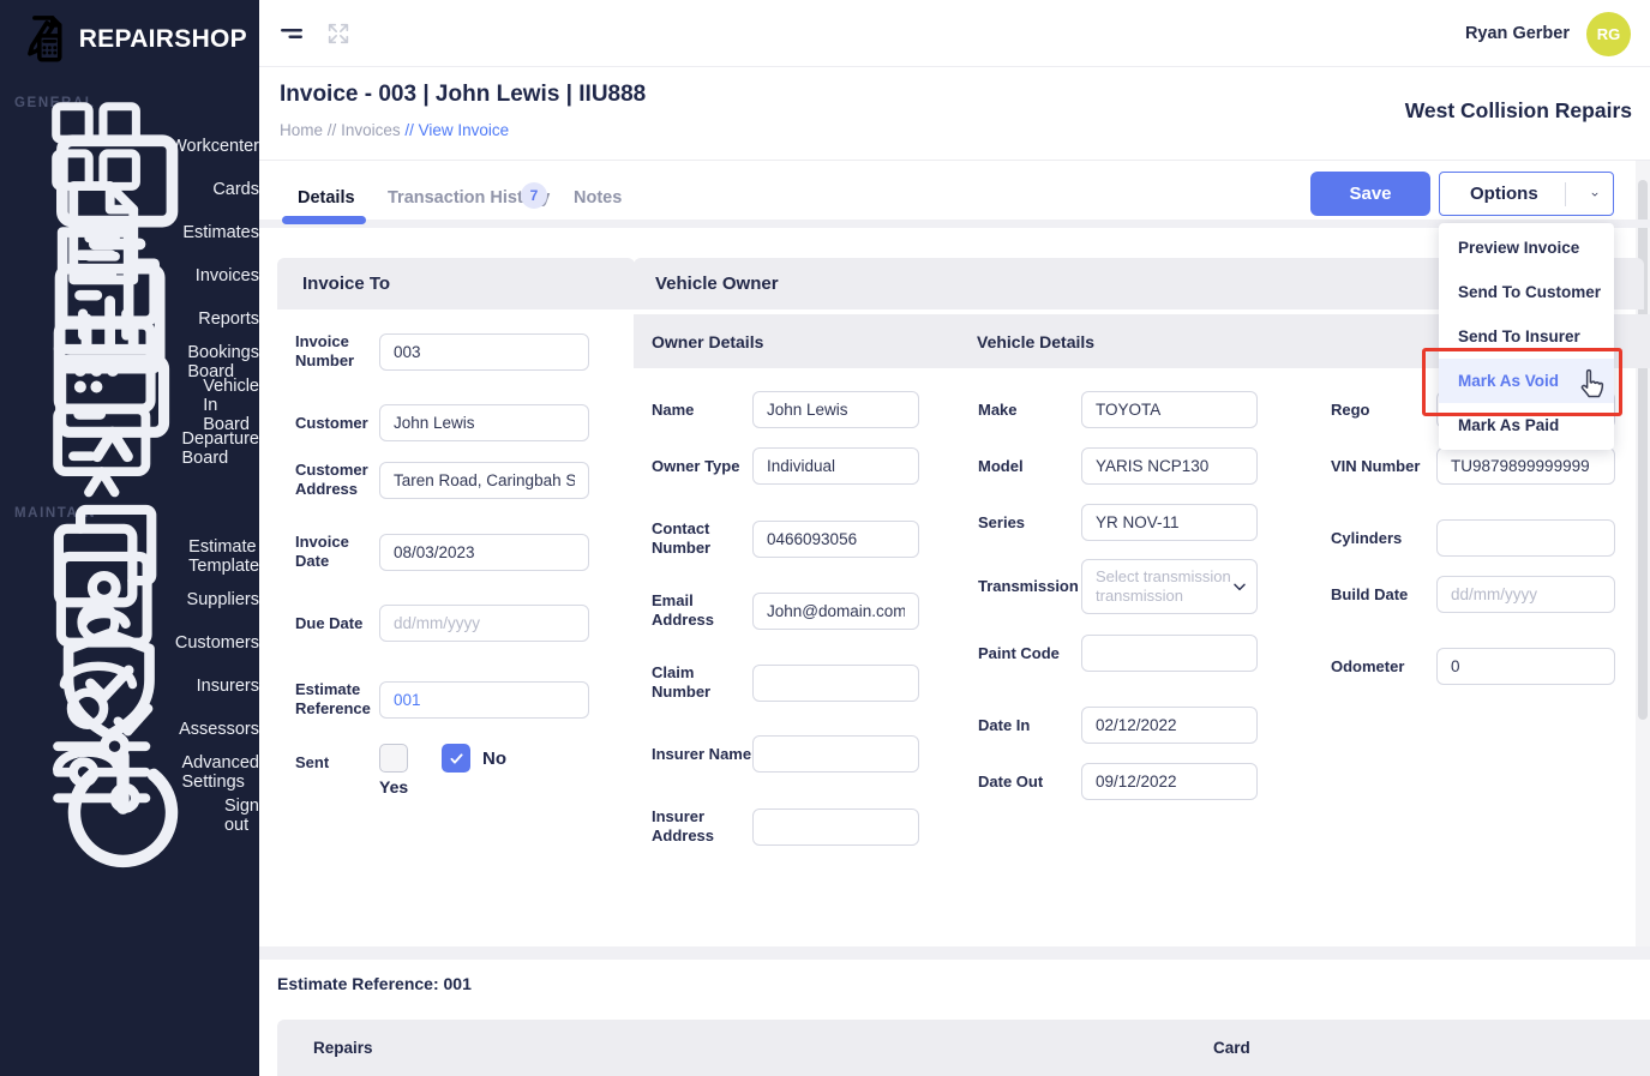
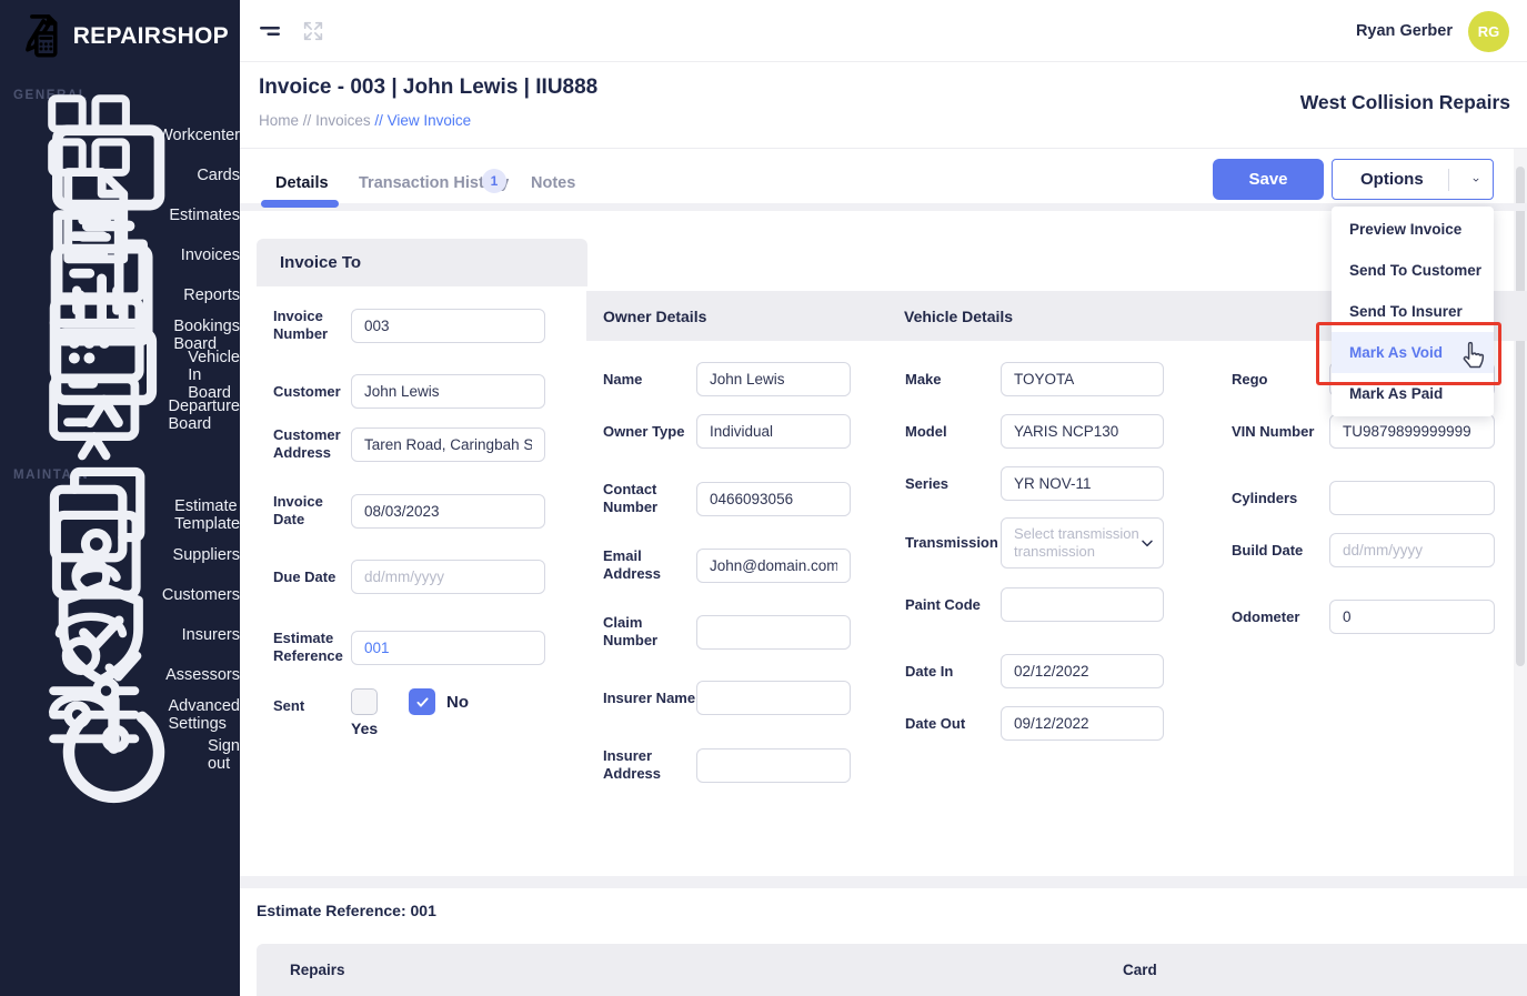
  REPAIRSHOP
  GENEL
  Workcenter
  Cards
  Estimates
  Invoices
  Reports
  Bookings Board
  Vehicle In Board
  Departure Board
  MAINTA
  Estimate Template
  Suppliers
  Customers
  Insurers
  Assessors
  Advanced Settings
  Sign out
  Ryan Gerber
  RG
  Invoice - 003 | John Lewis | IIU888
  Home // Invoices // View Invoice
  West Collision Repairs
  Details
  Transaction His
- 7
+ 1
  Notes
  Save
  Options
  Invoice To
  Invoice Number
  003
  Customer
  John Lewis
  Customer Address
  Taren Road, Caringbah S
  Invoice Date
  08/03/2023
  Due Date
  dd/mm/yyyy
  Estimate Reference
  001
  Sent
  Yes
  No
- Vehicle Owner
  Owner Details
  Vehicle Details
  Name
  John Lewis
  Owner Type
  Individual
  Contact Number
  0466093056
  Email Address
  John@domain.com
  Claim Number
  Insurer Name
  Insurer Address
  Make
  TOYOTA
  Model
  YARIS NCP130
  Series
  YR NOV-11
  Transmission
  Select transmission
  transmission
  Paint Code
  Date In
  02/12/2022
  Date Out
  09/12/2022
  Rego
  VIN Number
  TU9879899999999
  Cylinders
  Build Date
  dd/mm/yyyy
  Odometer
  0
  Preview Invoice
  Send To Customer
  Send To Insurer
  Mark As Void
  Mark As Paid
  Estimate Reference: 001
  Repairs
  Card
